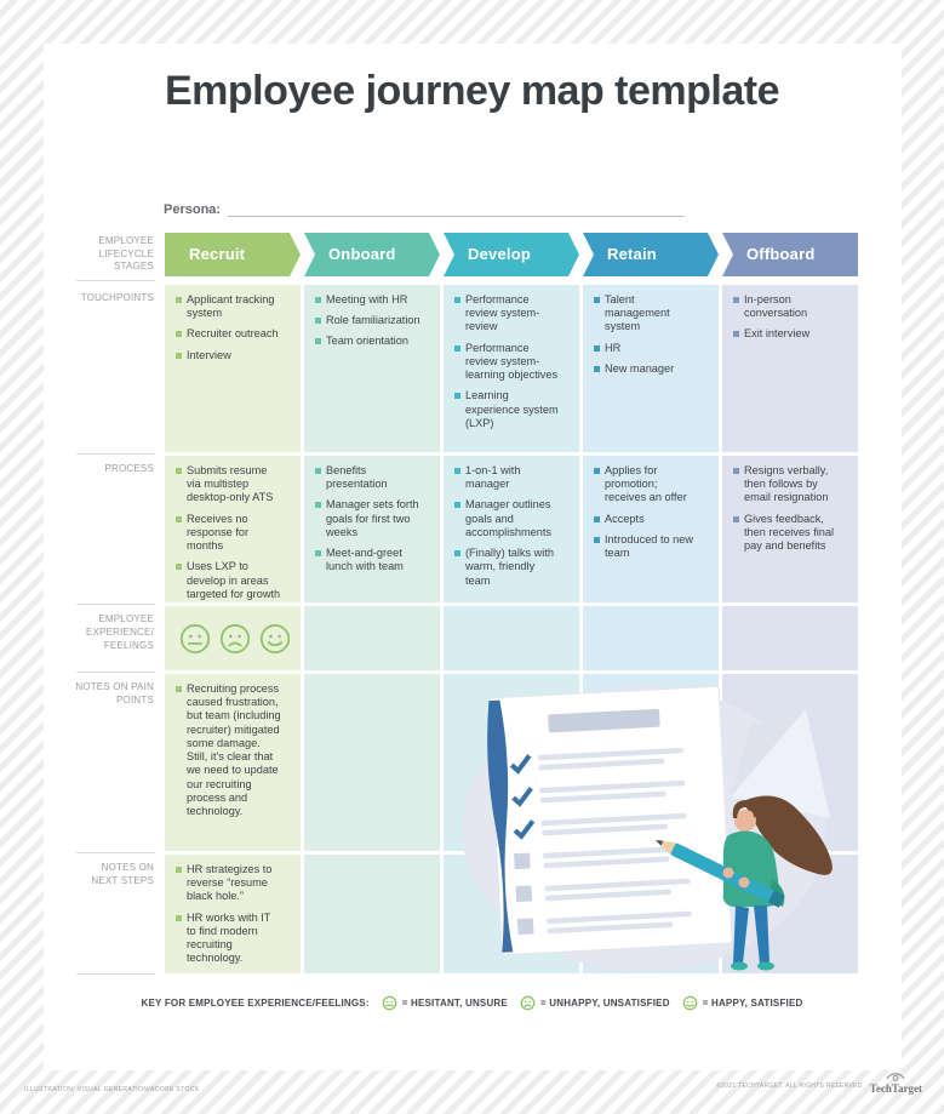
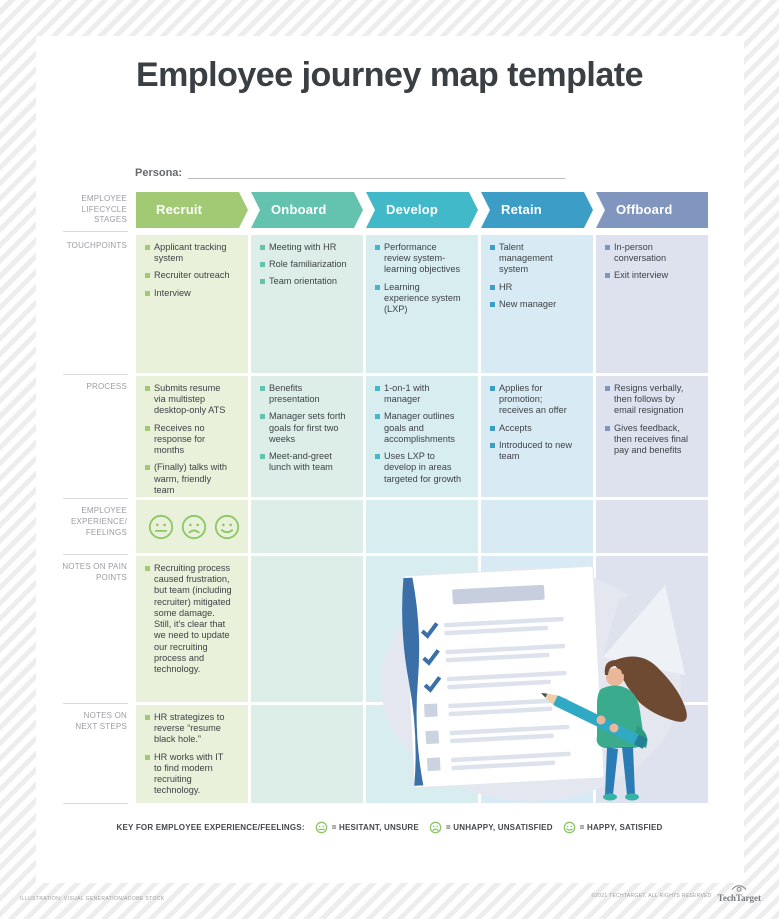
  Employee journey map template
  Persona:
  EMPLOYEE LIFECYCLE STAGES
  Recruit
  Onboard
  Develop
  Retain
  Offboard
  TOUCHPOINTS
  Applicant tracking system
  Recruiter outreach
  Interview
  Meeting with HR
  Role familiarization
  Team orientation
- Performance review system-review
  Performance review system-learning objectives
  Learning experience system (LXP)
  Talent management system
  HR
  New manager
  In-person conversation
  Exit interview
  PROCESS
  Submits resume via multistep desktop-only ATS
  Receives no response for months
- Uses LXP to develop in areas targeted for growth
+ (Finally) talks with warm, friendly team
  Benefits presentation
  Manager sets forth goals for first two weeks
  Meet-and-greet lunch with team
  1-on-1 with manager
  Manager outlines goals and accomplishments
- (Finally) talks with warm, friendly team
+ Uses LXP to develop in areas targeted for growth
  Applies for promotion; receives an offer
  Accepts
  Introduced to new team
  Resigns verbally, then follows by email resignation
  Gives feedback, then receives final pay and benefits
  EMPLOYEE EXPERIENCE/ FEELINGS
  NOTES ON PAIN POINTS
  Recruiting process caused frustration, but team (including recruiter) mitigated some damage. Still, it's clear that we need to update our recruiting process and technology.
  NOTES ON NEXT STEPS
  HR strategizes to reverse “resume black hole.”
  HR works with IT to find modern recruiting technology.
  KEY FOR EMPLOYEE EXPERIENCE/FEELINGS:
  = HESITANT, UNSURE
  = UNHAPPY, UNSATISFIED
  = HAPPY, SATISFIED
  TechTarget
